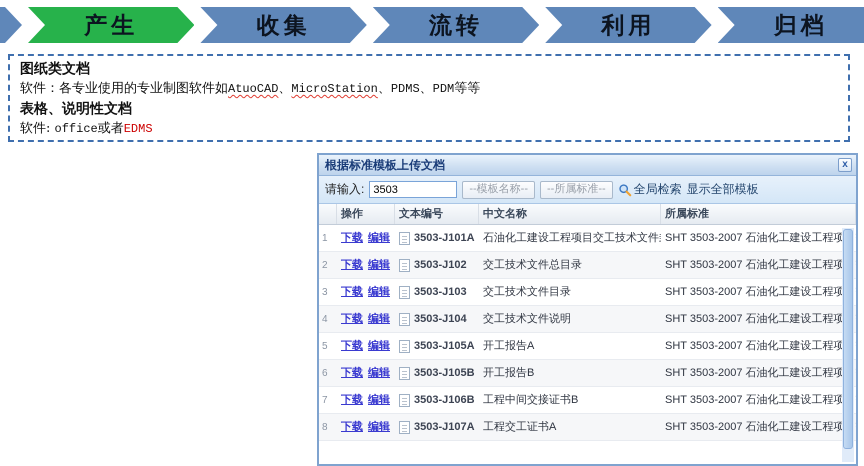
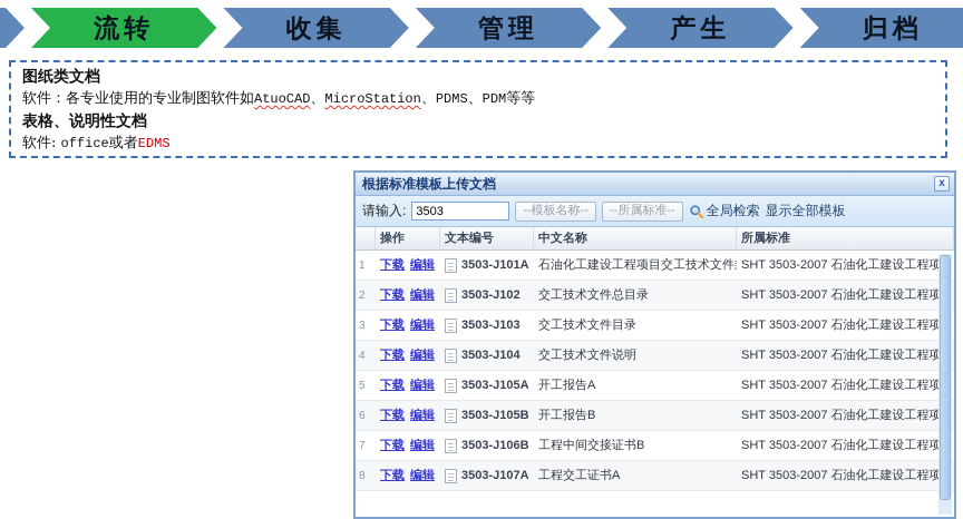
- 产生
+ 流转
  收集
+ 管理
- 流转
+ 产生
- 利用
  归档
  图纸类文档
  软件：各专业使用的专业制图软件如AtuoCAD、MicroStation、PDMS、PDM等等
  表格、说明性文档
  软件: office或者EDMS
  根据标准模板上传文档
  x
  请输入:
  3503
  --模板名称--
  --所属标准--
  全局检索
  显示全部模板
  操作
  文本编号
  中文名称
  所属标准
  1
  下载
  编辑
  3503-J101A
  石油化工建设工程项目交工技术文件
  SHT 3503-2007 石油化工建设工程项
  2
  下载
  编辑
  3503-J102
  交工技术文件总目录
  SHT 3503-2007 石油化工建设工程项
  3
  下载
  编辑
  3503-J103
  交工技术文件目录
  SHT 3503-2007 石油化工建设工程项
  4
  下载
  编辑
  3503-J104
  交工技术文件说明
  SHT 3503-2007 石油化工建设工程项
  5
  下载
  编辑
  3503-J105A
  开工报告A
  SHT 3503-2007 石油化工建设工程项
  6
  下载
  编辑
  3503-J105B
  开工报告B
  SHT 3503-2007 石油化工建设工程项
  7
  下载
  编辑
  3503-J106B
  工程中间交接证书B
  SHT 3503-2007 石油化工建设工程项
  8
  下载
  编辑
  3503-J107A
  工程交工证书A
  SHT 3503-2007 石油化工建设工程项
